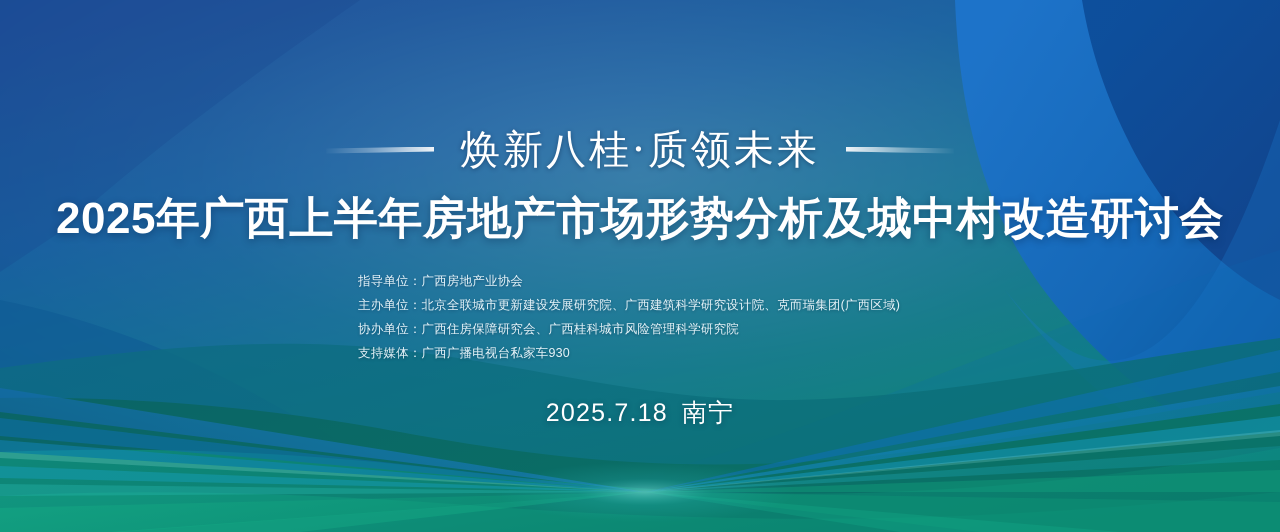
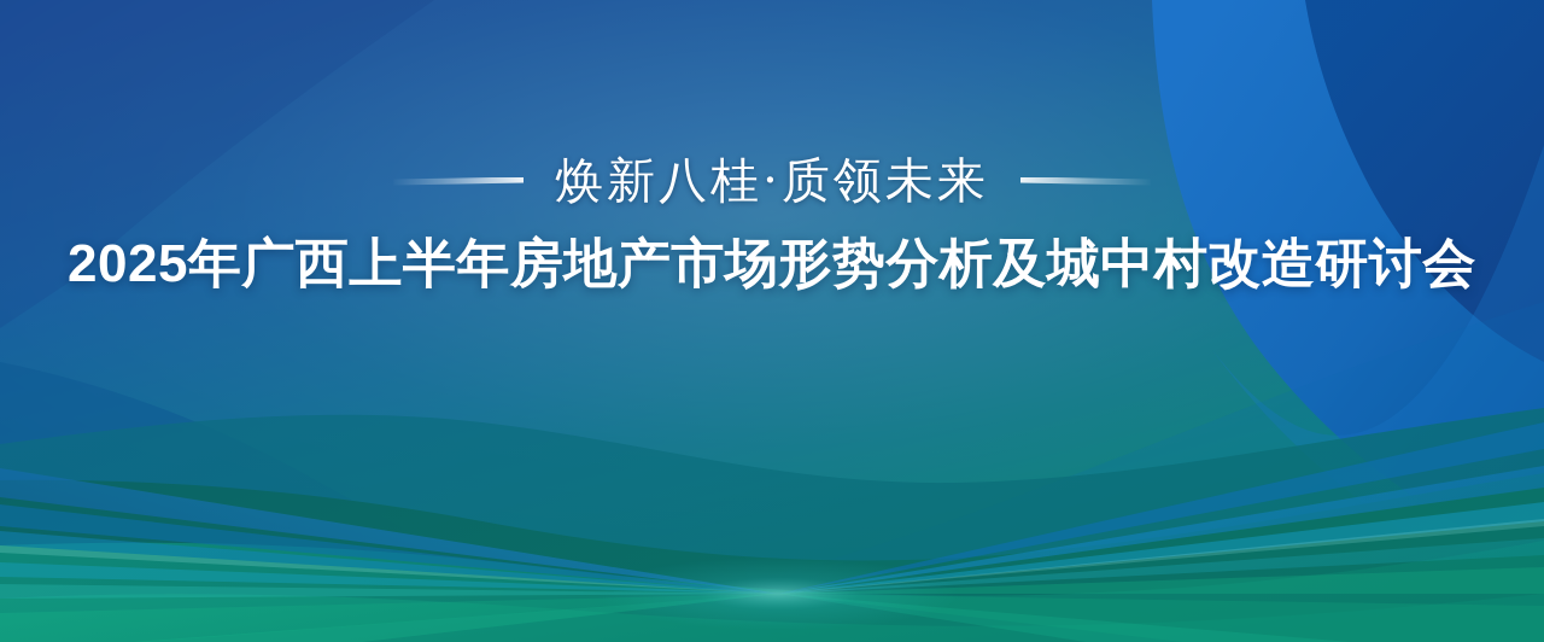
  焕新八桂·质领未来
  2025年广西上半年房地产市场形势分析及城中村改造研讨会
- 指导单位：广西房地产业协会
- 主办单位：北京全联城市更新建设发展研究院、广西建筑科学研究设计院、克而瑞集团(广西区域)
- 协办单位：广西住房保障研究会、广西桂科城市风险管理科学研究院
- 支持媒体：广西广播电视台私家车930
- 2025.7.18 南宁
